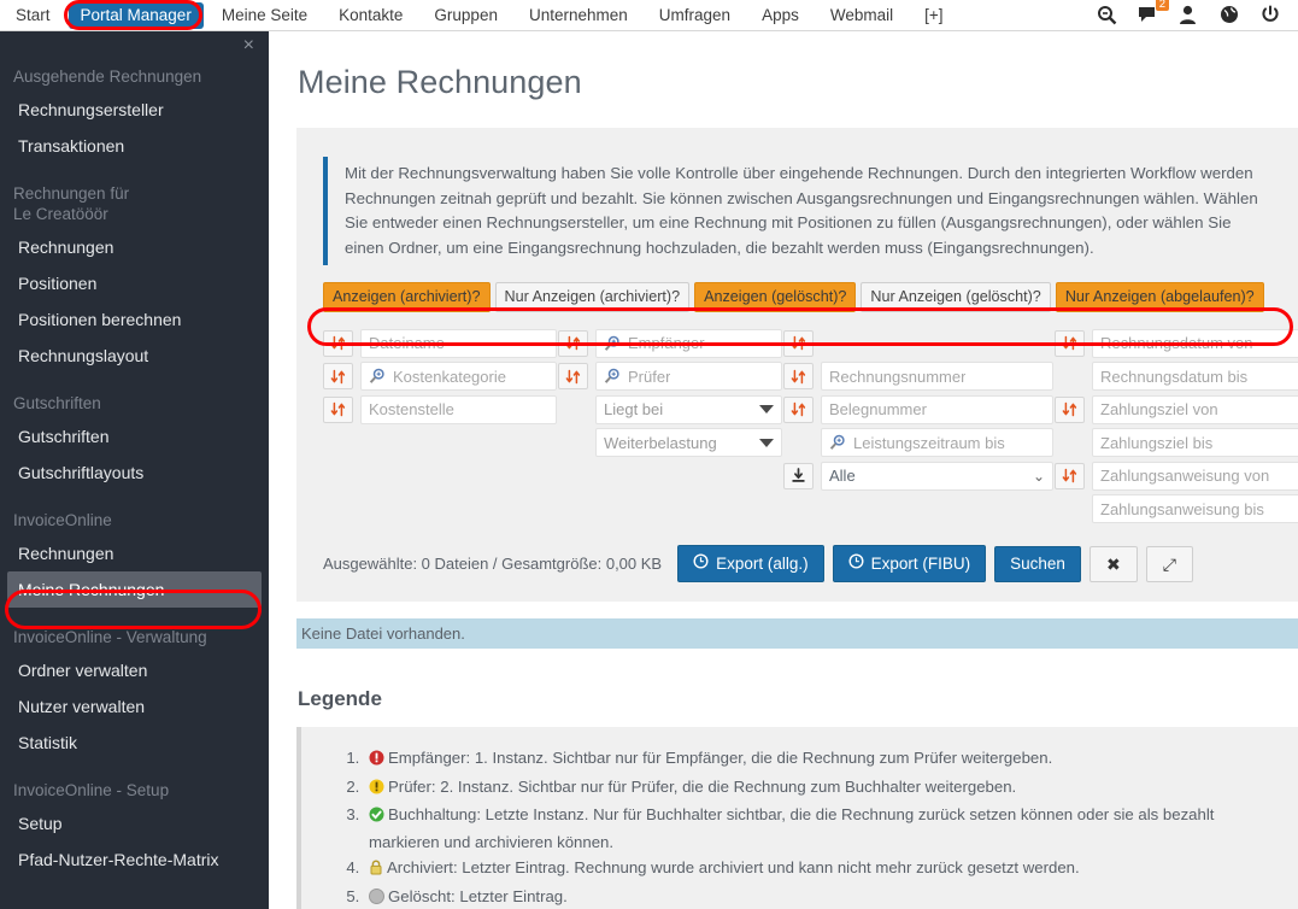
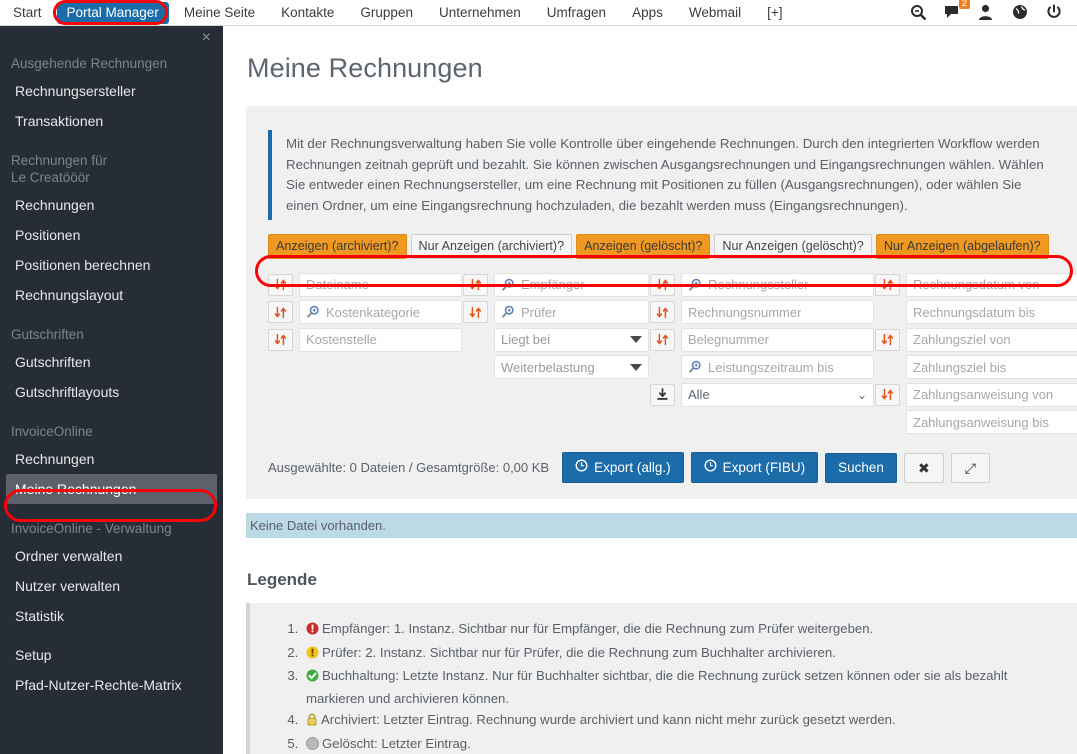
  Start
  Portal Manager
  Meine Seite
  Kontakte
  Gruppen
  Unternehmen
  Umfragen
  Apps
  Webmail
  [+]
  2
  ×
  Ausgehende Rechnungen
  Rechnungsersteller
  Transaktionen
  Rechnungen für
  Le Creatööör
  Rechnungen
  Positionen
  Positionen berechnen
  Rechnungslayout
  Gutschriften
  Gutschriften
  Gutschriftlayouts
  InvoiceOnline
  Rechnungen
  Meine Rechnungen
  InvoiceOnline - Verwaltung
  Ordner verwalten
  Nutzer verwalten
  Statistik
- InvoiceOnline - Setup
  Setup
  Pfad-Nutzer-Rechte-Matrix
  Meine Rechnungen
  Mit der Rechnungsverwaltung haben Sie volle Kontrolle über eingehende Rechnungen. Durch den integrierten Workflow werden Rechnungen zeitnah geprüft und bezahlt. Sie können zwischen Ausgangsrechnungen und Eingangsrechnungen wählen. Wählen Sie entweder einen Rechnungsersteller, um eine Rechnung mit Positionen zu füllen (Ausgangsrechnungen), oder wählen Sie einen Ordner, um eine Eingangsrechnung hochzuladen, die bezahlt werden muss (Eingangsrechnungen).
  Anzeigen (archiviert)?
  Nur Anzeigen (archiviert)?
  Anzeigen (gelöscht)?
  Nur Anzeigen (gelöscht)?
  Nur Anzeigen (abgelaufen)?
  Dateiname
  Kostenkategorie
  Kostenstelle
  Empfänger
  Prüfer
  Liegt bei
  Weiterbelastung
+ Rechnungssteller
  Rechnungsnummer
  Belegnummer
  Leistungszeitraum bis
  Alle
  ⌄
  Rechnungsdatum von
  Rechnungsdatum bis
  Zahlungsziel von
  Zahlungsziel bis
  Zahlungsanweisung von
  Zahlungsanweisung bis
  Ausgewählte: 0 Dateien / Gesamtgröße: 0,00 KB
  Export (allg.)
  Export (FIBU)
  Suchen
  ✖
  ⤢
  Keine Datei vorhanden.
  Legende
  Empfänger: 1. Instanz. Sichtbar nur für Empfänger, die die Rechnung zum Prüfer weitergeben.
- Prüfer: 2. Instanz. Sichtbar nur für Prüfer, die die Rechnung zum Buchhalter weitergeben.
+ Prüfer: 2. Instanz. Sichtbar nur für Prüfer, die die Rechnung zum Buchhalter archivieren.
  Buchhaltung: Letzte Instanz. Nur für Buchhalter sichtbar, die die Rechnung zurück setzen können oder sie als bezahlt markieren und archivieren können.
  Archiviert: Letzter Eintrag. Rechnung wurde archiviert und kann nicht mehr zurück gesetzt werden.
  Gelöscht: Letzter Eintrag.
